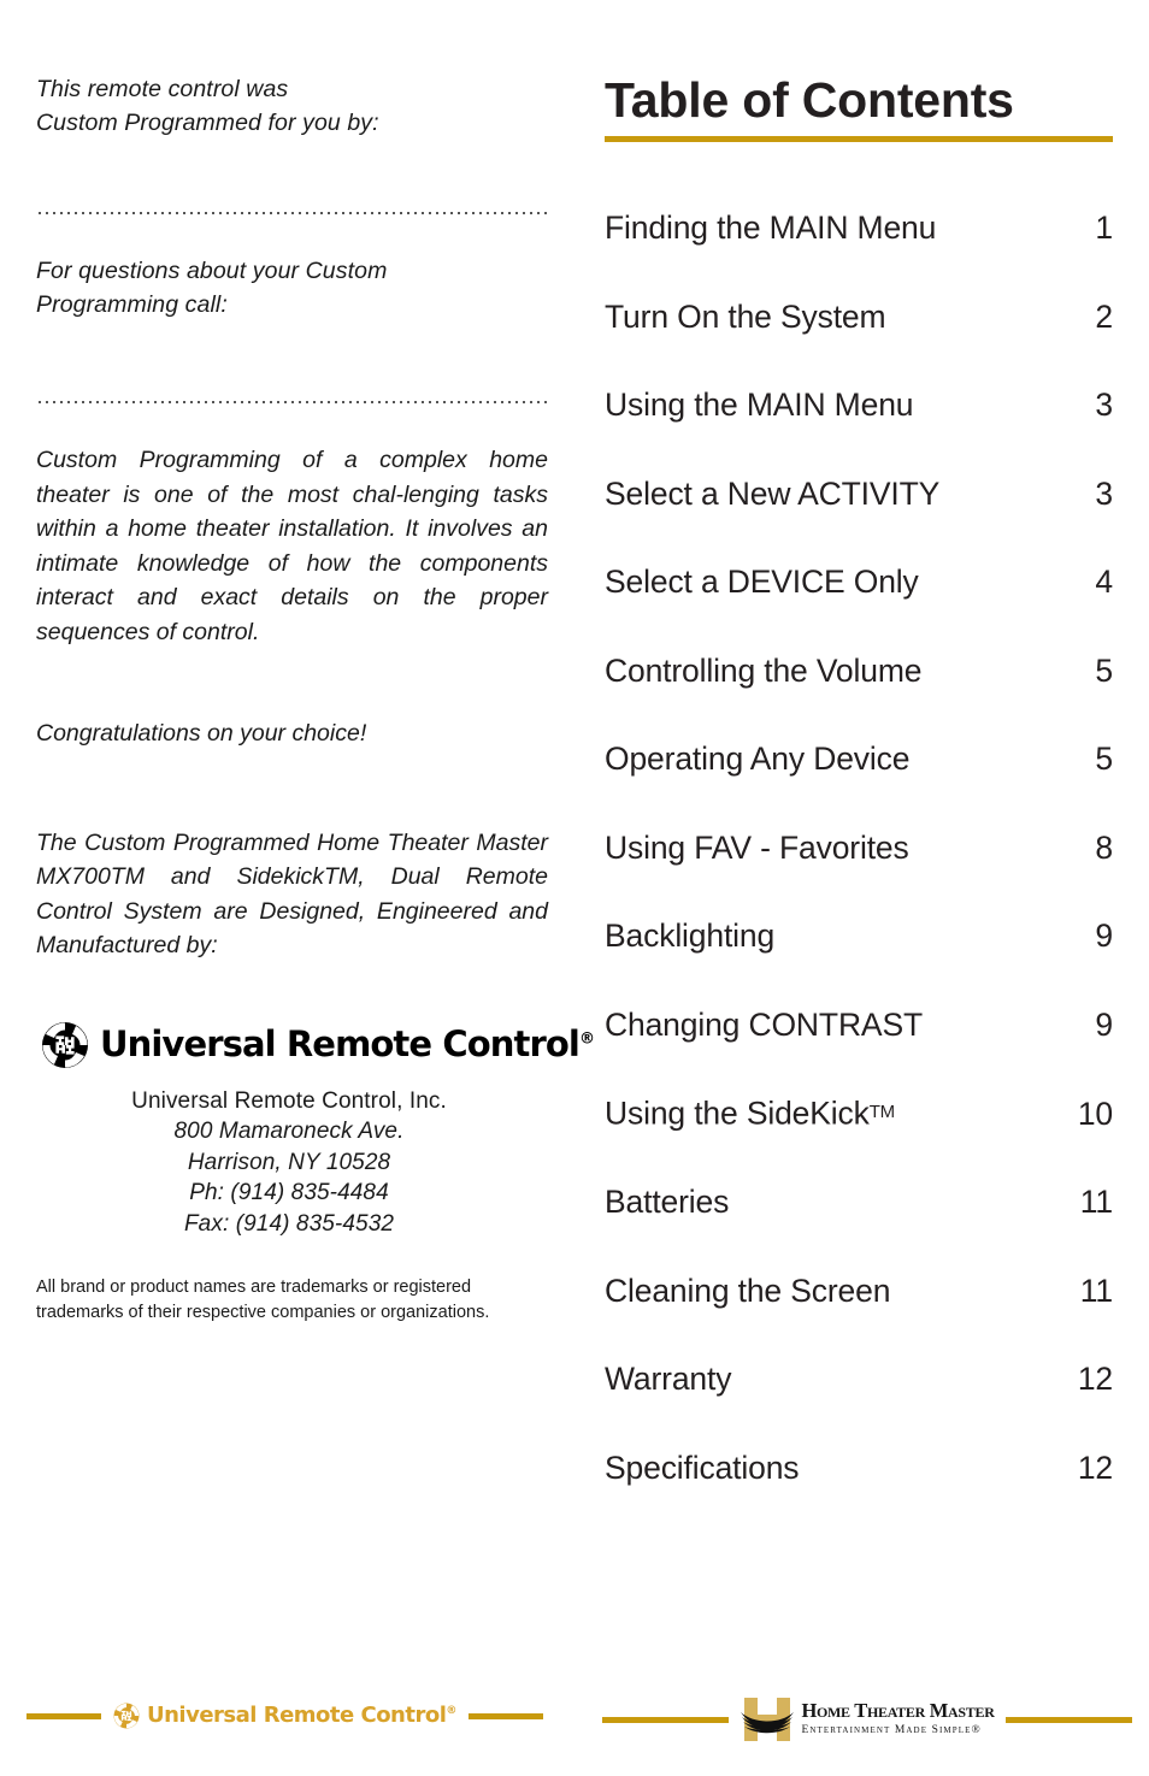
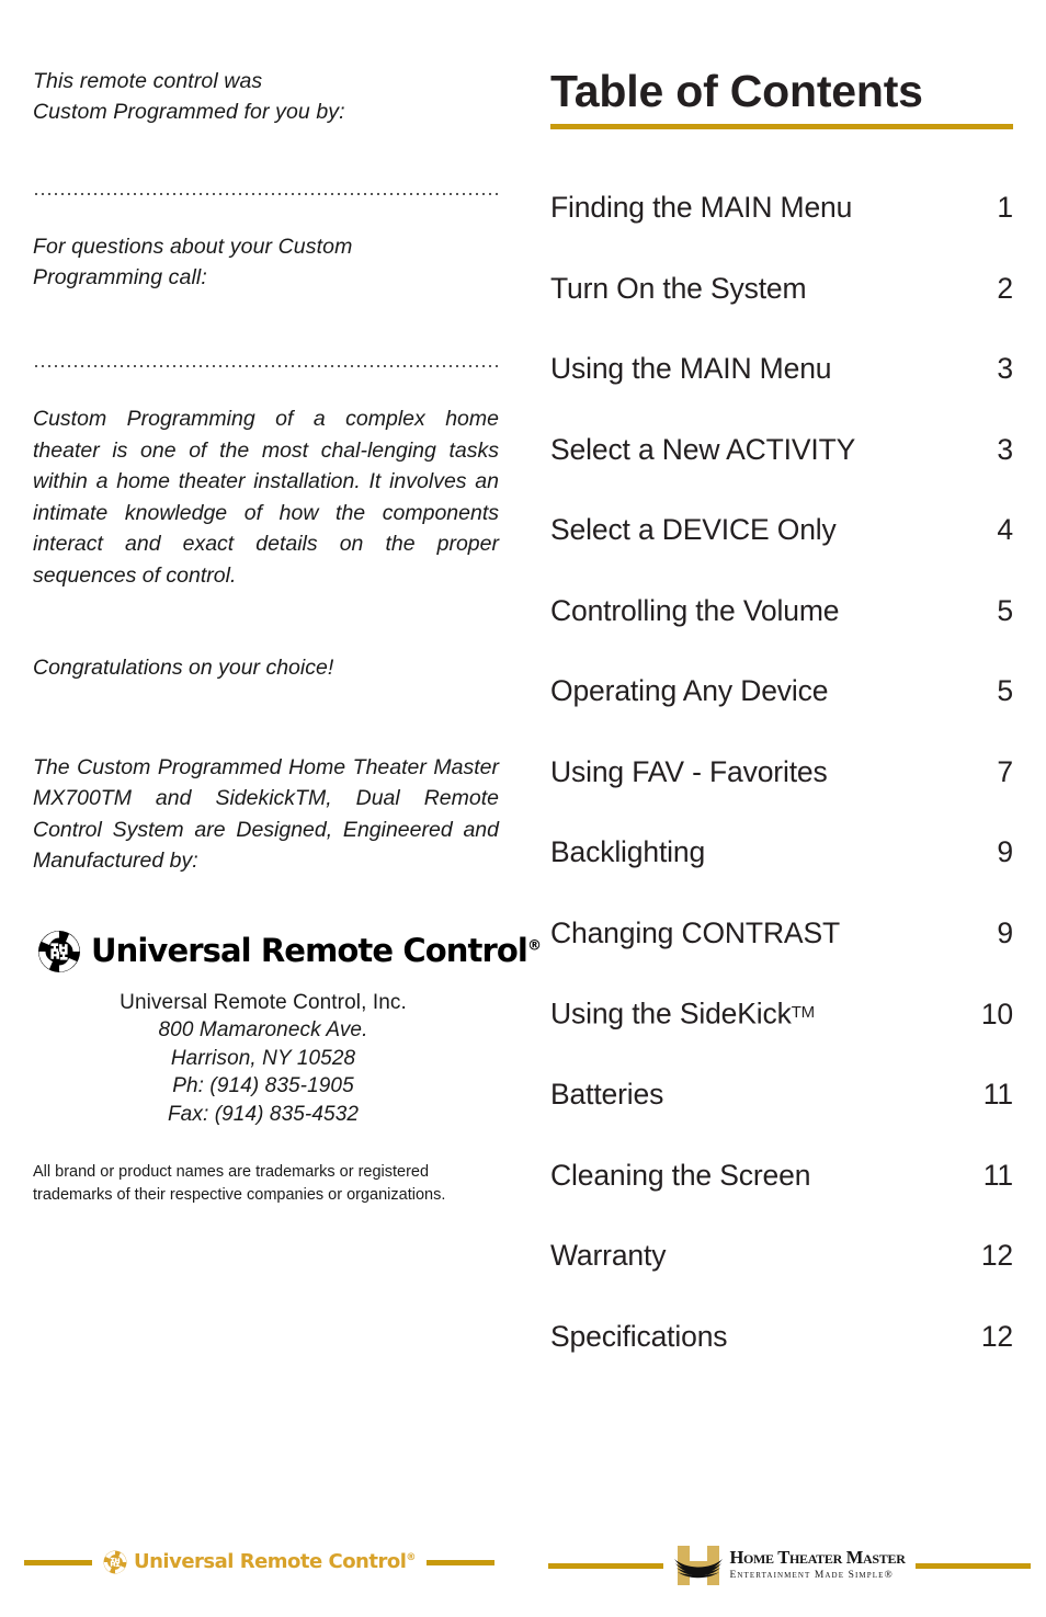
  This remote control was
  Custom Programmed for you by:
  For questions about your Custom
  Programming call:
  Custom Programming of a complex home theater is one of the most chal-lenging tasks within a home theater installation. It involves an intimate knowledge of how the components interact and exact details on the proper sequences of control.
  Congratulations on your choice!
  The Custom Programmed Home Theater Master MX700TM and SidekickTM, Dual Remote Control System are Designed, Engineered and Manufactured by:
  Universal Remote Control®
  Universal Remote Control, Inc.
  800 Mamaroneck Ave.
  Harrison, NY 10528
- Ph: (914) 835-4484
+ Ph: (914) 835-1905
  Fax: (914) 835-4532
  All brand or product names are trademarks or registered trademarks of their respective companies or organizations.
  Table of Contents
  Finding the MAIN Menu
  1
  Turn On the System
  2
  Using the MAIN Menu
  3
  Select a New ACTIVITY
  3
  Select a DEVICE Only
  4
  Controlling the Volume
  5
  Operating Any Device
  5
  Using FAV - Favorites
- 8
+ 7
  Backlighting
  9
  Changing CONTRAST
  9
  Using the SideKickTM
  10
  Batteries
  11
  Cleaning the Screen
  11
  Warranty
  12
  Specifications
  12
  Universal Remote Control®
  Home Theater Master
  Entertainment Made Simple®
